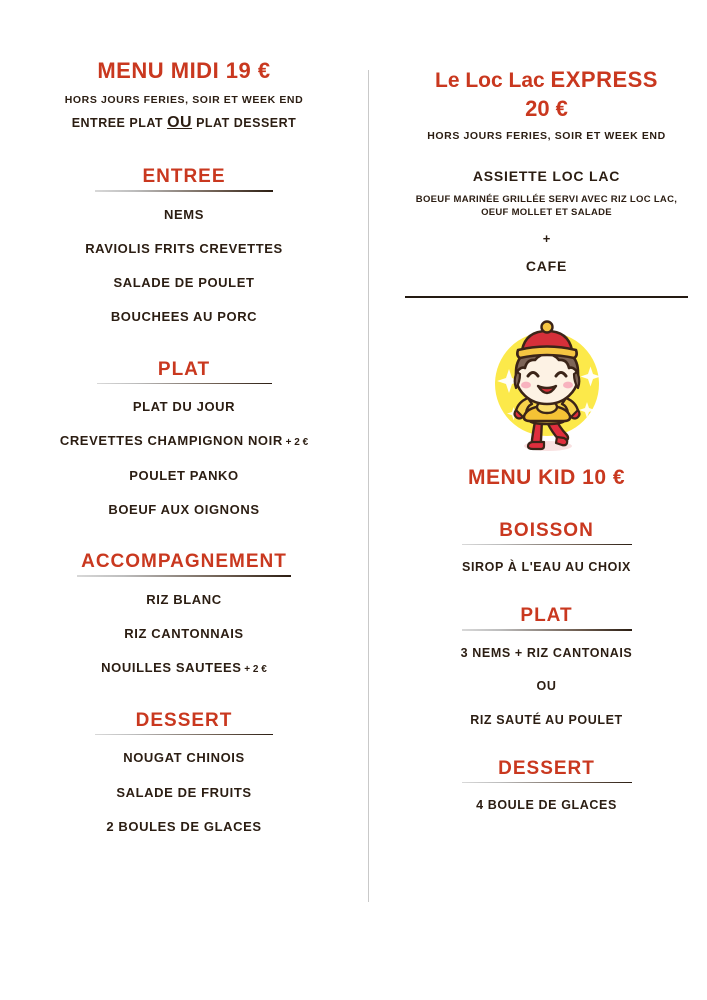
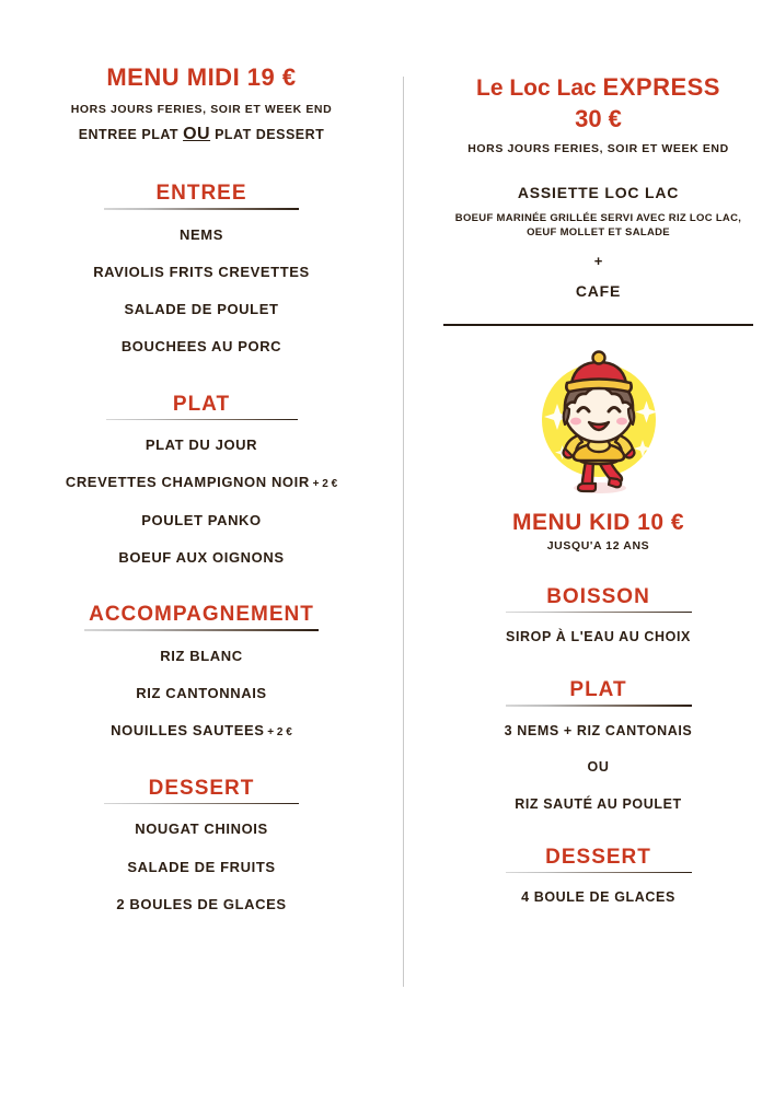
  MENU MIDI 19 €
  HORS JOURS FERIES, SOIR ET WEEK END
  ENTREE PLAT OU PLAT DESSERT
  ENTREE
  NEMS
  RAVIOLIS FRITS CREVETTES
  SALADE DE POULET
  BOUCHEES AU PORC
  PLAT
  PLAT DU JOUR
  CREVETTES CHAMPIGNON NOIR + 2 €
  POULET PANKO
  BOEUF AUX OIGNONS
  ACCOMPAGNEMENT
  RIZ BLANC
  RIZ CANTONNAIS
  NOUILLES SAUTEES + 2 €
  DESSERT
  NOUGAT CHINOIS
  SALADE DE FRUITS
  2 BOULES DE GLACES
  Le Loc Lac EXPRESS
- 20 €
+ 30 €
  HORS JOURS FERIES, SOIR ET WEEK END
  ASSIETTE LOC LAC
  BOEUF MARINÉE GRILLÉE SERVI AVEC RIZ LOC LAC, OEUF MOLLET ET SALADE
  +
  CAFE
  MENU KID 10 €
+ JUSQU'A 12 ANS
  BOISSON
  SIROP À L'EAU AU CHOIX
  PLAT
  3 NEMS + RIZ CANTONAIS
  OU
  RIZ SAUTÉ AU POULET
  DESSERT
  4 BOULE DE GLACES
